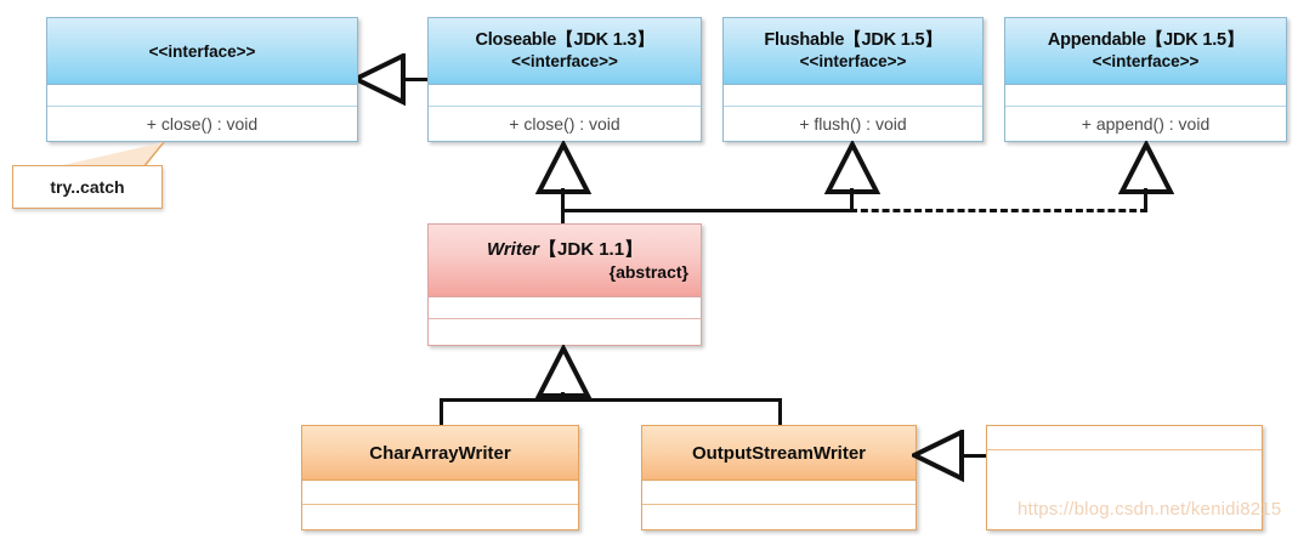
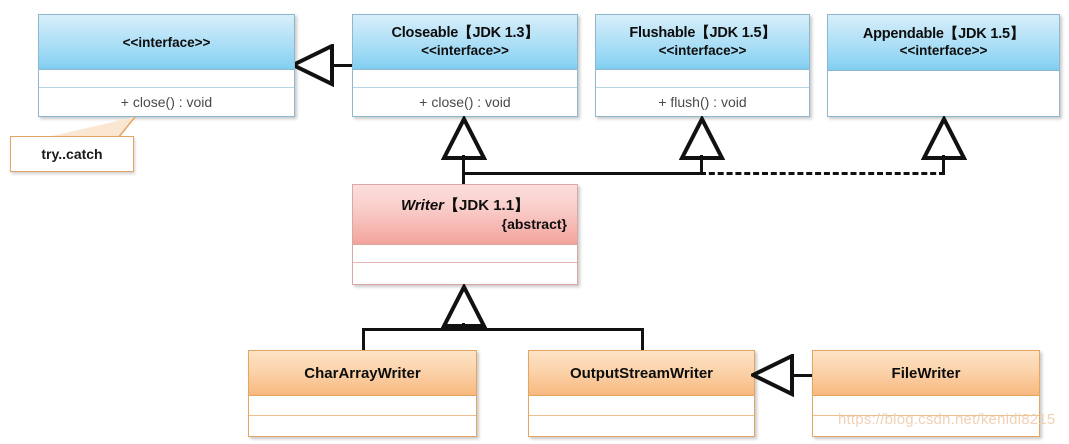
  <<interface>>
  + close() : void
  Closeable【JDK 1.3】
  <<interface>>
  + close() : void
  Flushable【JDK 1.5】
  <<interface>>
  + flush() : void
  Appendable【JDK 1.5】
  <<interface>>
- + append() : void
  try..catch
  Writer【JDK 1.1】
  {abstract}
  CharArrayWriter
  OutputStreamWriter
+ FileWriter
  https://blog.csdn.net/kenidi8215
